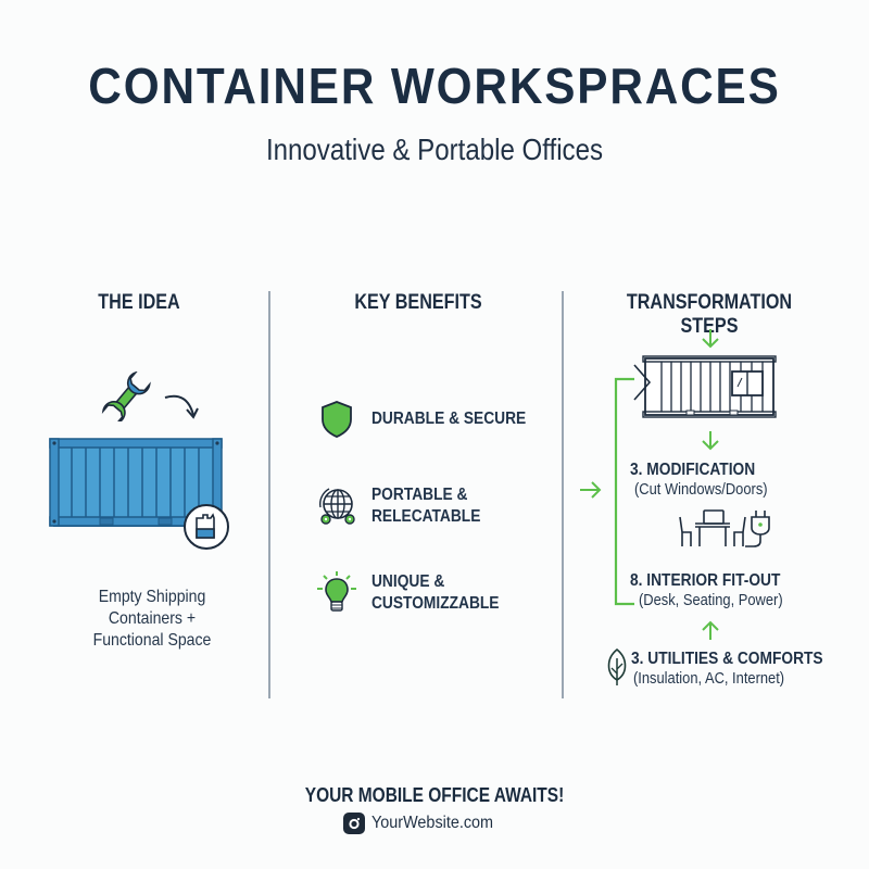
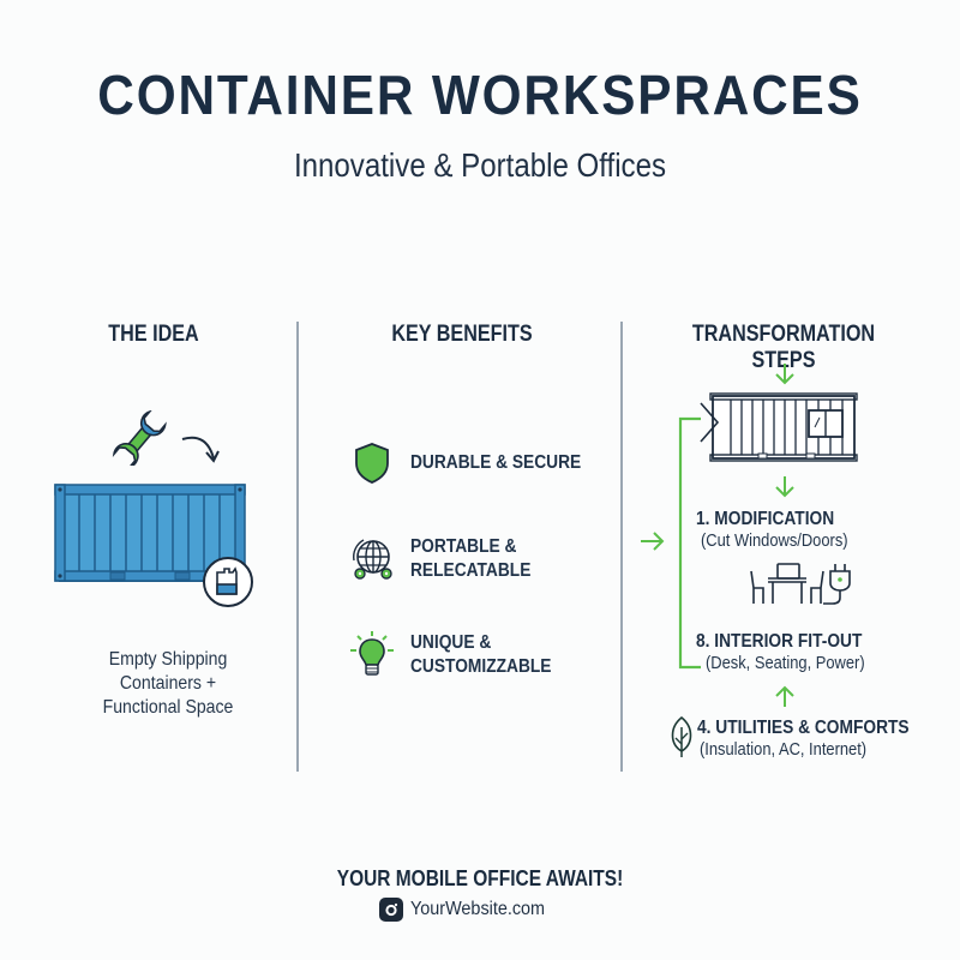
  CONTAINER WORKSPRACES
  Innovative & Portable Offices
  THE IDEA
  Empty Shipping
  Containers +
  Functional Space
  KEY BENEFITS
  DURABLE & SECURE
  PORTABLE &
  RELECATABLE
  UNIQUE &
  CUSTOMIZZABLE
  TRANSFORMATION STEPS
- 3. MODIFICATION
+ 1. MODIFICATION
  (Cut Windows/Doors)
  8. INTERIOR FIT-OUT
  (Desk, Seating, Power)
- 3. UTILITIES & COMFORTS
+ 4. UTILITIES & COMFORTS
  (Insulation, AC, Internet)
  YOUR MOBILE OFFICE AWAITS!
  YourWebsite.com
